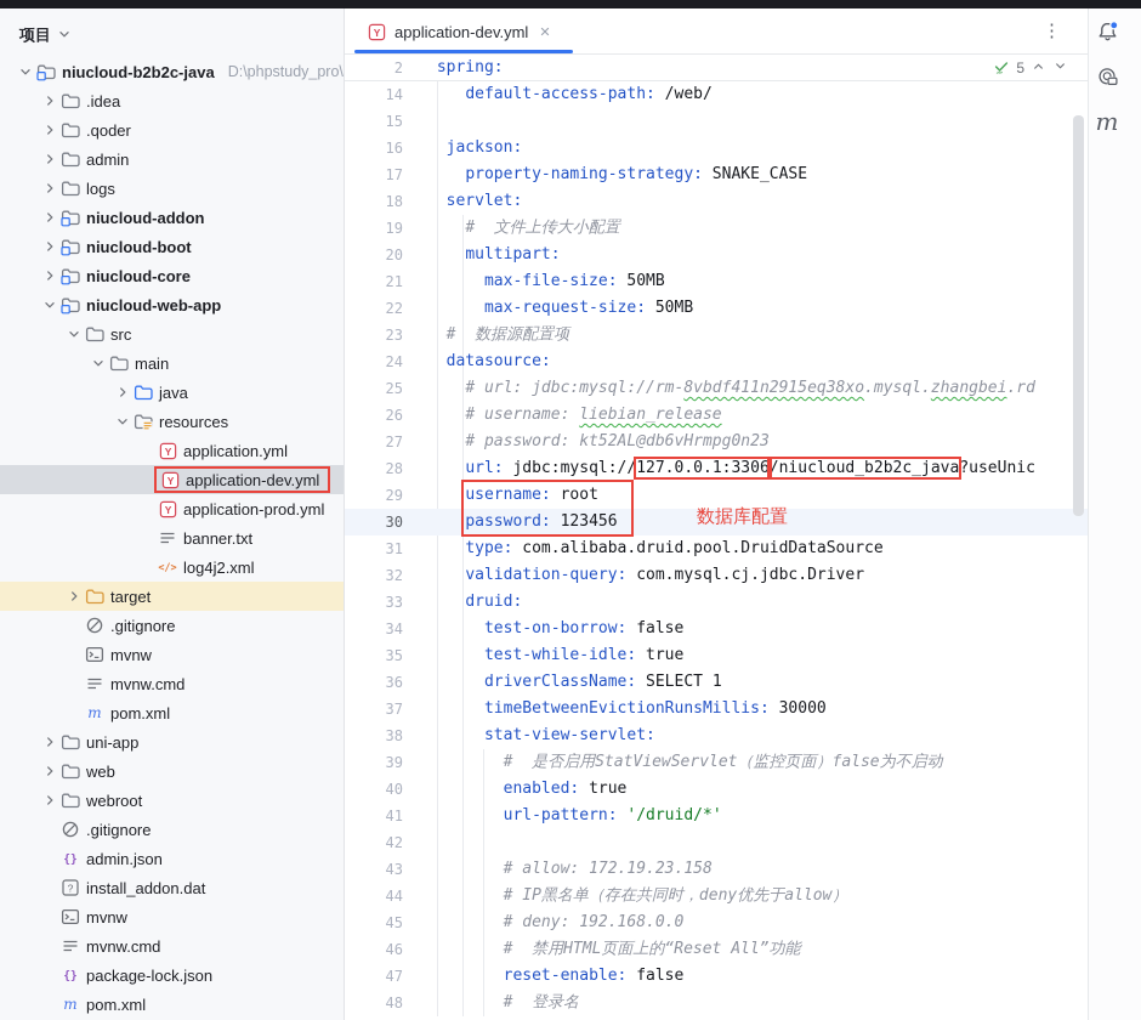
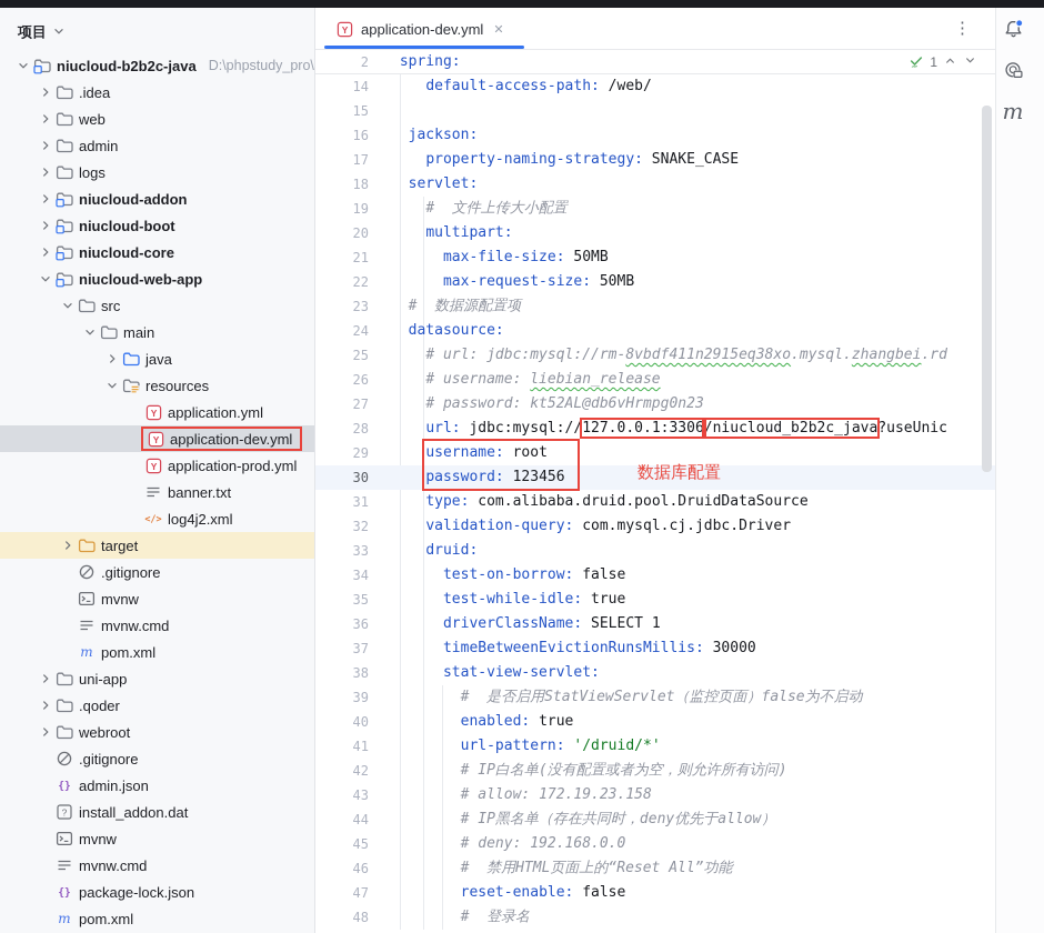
  项目
  niucloud-b2b2c-java
  D:\phpstudy_pro\
  .idea
- .qoder
+ web
  admin
  logs
  niucloud-addon
  niucloud-boot
  niucloud-core
  niucloud-web-app
  src
  main
  java
  resources
  Y
  application.yml
  Y
  application-dev.yml
  Y
  application-prod.yml
  banner.txt
  </>
  log4j2.xml
  target
  .gitignore
  mvnw
  mvnw.cmd
  m
  pom.xml
  uni-app
- web
+ .qoder
  webroot
  .gitignore
  {}
  admin.json
  ?
  install_addon.dat
  mvnw
  mvnw.cmd
  {}
  package-lock.json
  m
  pom.xml
  Y
  application-dev.yml
  ✕
  ⋮
  2
  spring:
- 5
+ 1
  14
  default-access-path: /web/
  15
  16
  jackson:
  17
  property-naming-strategy: SNAKE_CASE
  18
  servlet:
  19
  # 文件上传大小配置
  20
  multipart:
  21
  max-file-size: 50MB
  22
  max-request-size: 50MB
  23
  # 数据源配置项
  24
  datasource:
  25
  # url: jdbc:mysql://rm-8vbdf411n2915eq38xo.mysql.zhangbei.rd
  26
  # username: liebian_release
  27
  # password: kt52AL@db6vHrmpg0n23
  28
  url: jdbc:mysql://127.0.0.1:3306/niucloud_b2b2c_java?useUnic
  29
  username: root
  30
  password: 123456
  31
  type: com.alibaba.druid.pool.DruidDataSource
  32
  validation-query: com.mysql.cj.jdbc.Driver
  33
  druid:
  34
  test-on-borrow: false
  35
  test-while-idle: true
  36
  driverClassName: SELECT 1
  37
  timeBetweenEvictionRunsMillis: 30000
  38
  stat-view-servlet:
  39
  # 是否启用StatViewServlet（监控页面）false为不启动
  40
  enabled: true
  41
  url-pattern: '/druid/*'
  42
+ # IP白名单(没有配置或者为空，则允许所有访问)
  43
  # allow: 172.19.23.158
  44
  # IP黑名单（存在共同时，deny优先于allow）
  45
  # deny: 192.168.0.0
  46
  # 禁用HTML页面上的“Reset All”功能
  47
  reset-enable: false
  48
  # 登录名
  数据库配置
  m
